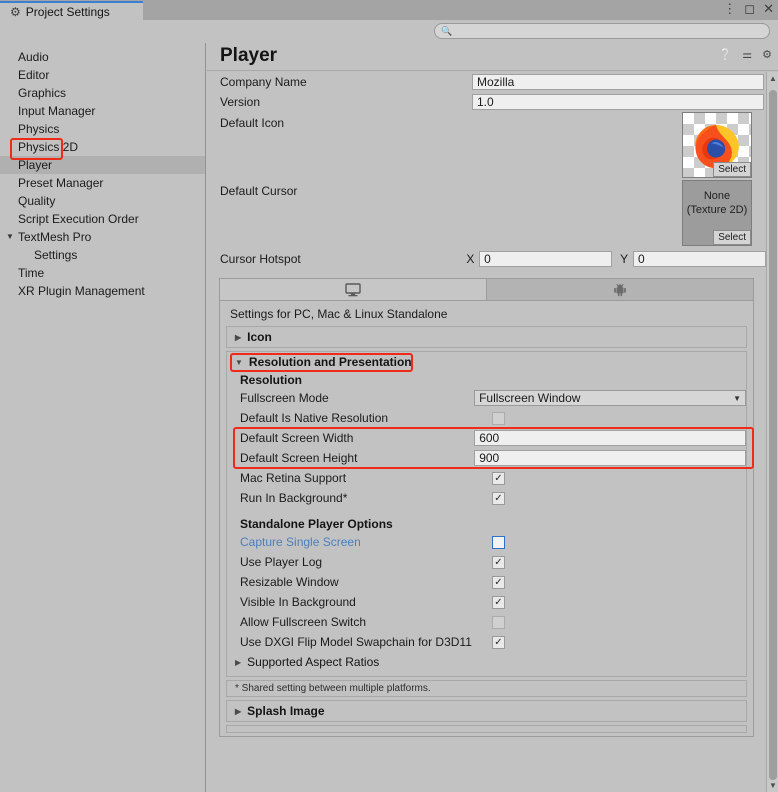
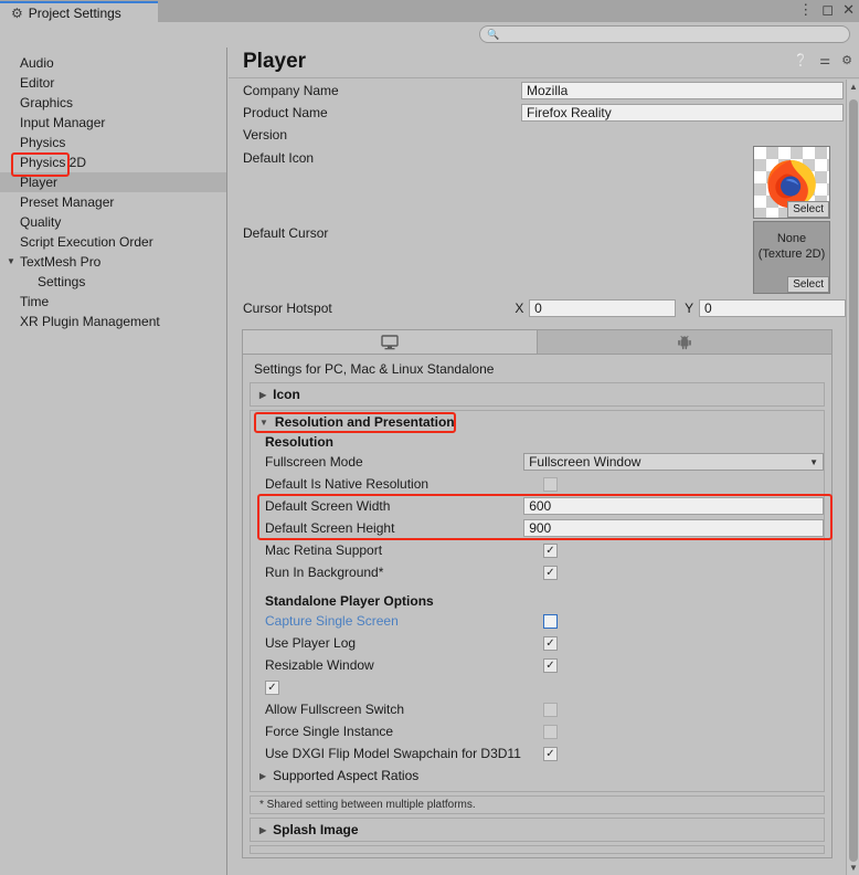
  ⚙
  Project Settings
  ⋮
  ◻
  ✕
  🔍
  Audio
  Editor
  Graphics
  Input Manager
  Physics
  Physics 2D
  Player
  Preset Manager
  Quality
  Script Execution Order
  ▼
  TextMesh Pro
  Settings
  Time
  XR Plugin Management
  Player
  ❔
  ⚌
  ⚙
  Company Name
  Mozilla
+ Product Name
+ Firefox Reality
  Version
- 1.0
  Default Icon
  Select
  Default Cursor
  None
  (Texture 2D)
  Select
  Cursor Hotspot
  X
  0
  Y
  0
  Settings for PC, Mac & Linux Standalone
  ▶
  Icon
  ▼
  Resolution and Presentation
  Resolution
  Fullscreen Mode
  Fullscreen Window
  ▼
  Default Is Native Resolution
  Default Screen Width
  600
  Default Screen Height
  900
  Mac Retina Support
  ✓
  Run In Background*
  ✓
  Standalone Player Options
  Capture Single Screen
  Use Player Log
  ✓
  Resizable Window
  ✓
- Visible In Background
  ✓
  Allow Fullscreen Switch
+ Force Single Instance
  Use DXGI Flip Model Swapchain for D3D11
  ✓
  ▶
  Supported Aspect Ratios
  * Shared setting between multiple platforms.
  ▶
  Splash Image
  ▲
  ▼
